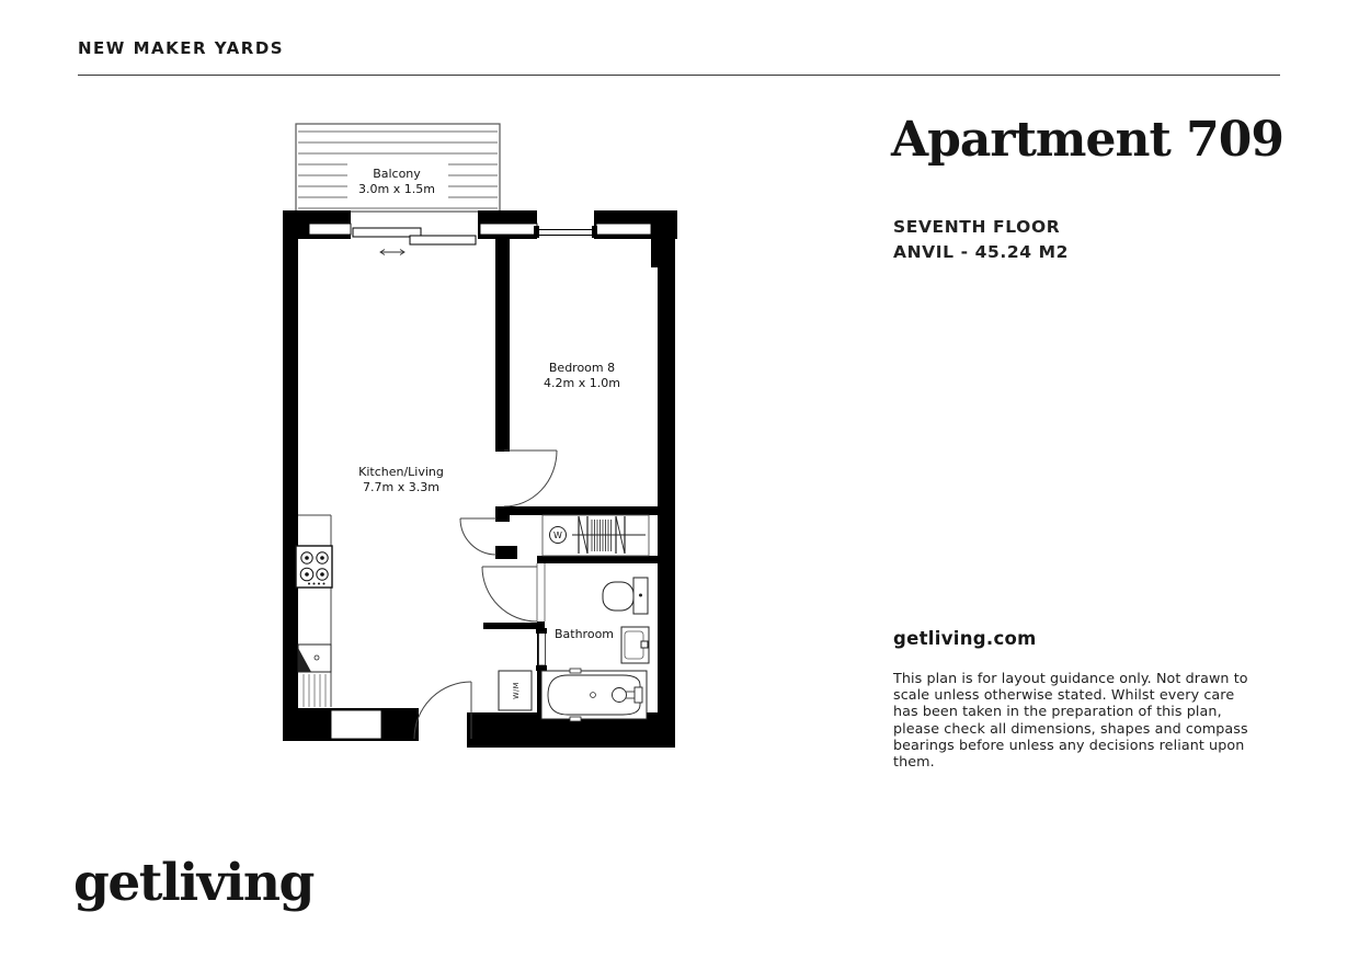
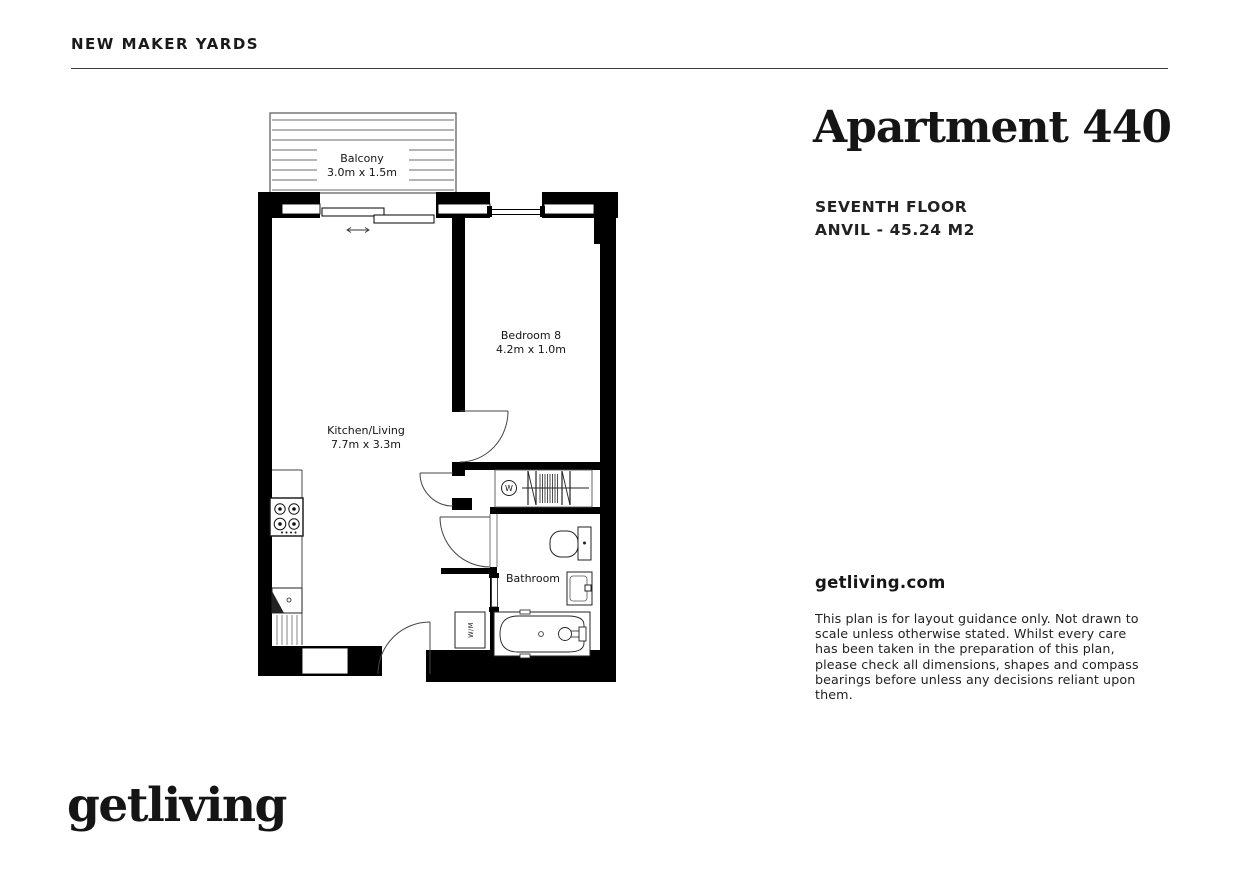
  NEW MAKER YARDS
  Balcony
  3.0m x 1.5m
  W
  Bedroom 8
  4.2m x 1.0m
  Kitchen/Living
  7.7m x 3.3m
  Bathroom
- Apartment 709
+ Apartment 440
  SEVENTH FLOOR
  ANVIL - 45.24 M2
  getliving.com
  This plan is for layout guidance only. Not drawn to scale unless otherwise stated. Whilst every care has been taken in the preparation of this plan, please check all dimensions, shapes and compass bearings before unless any decisions reliant upon them.
  getliving
